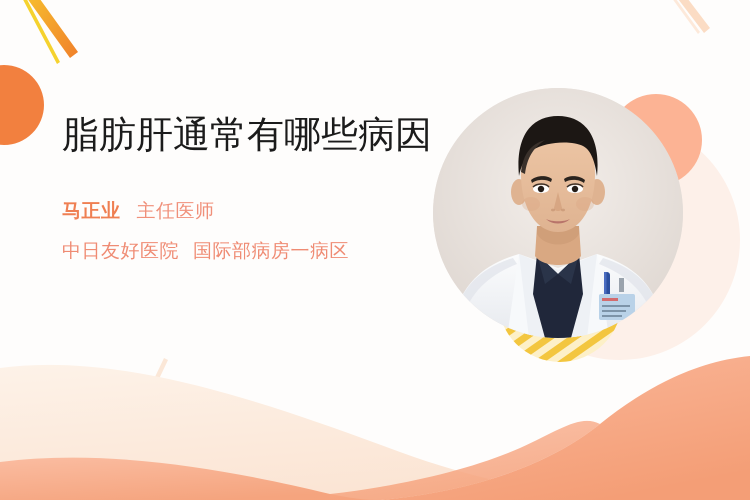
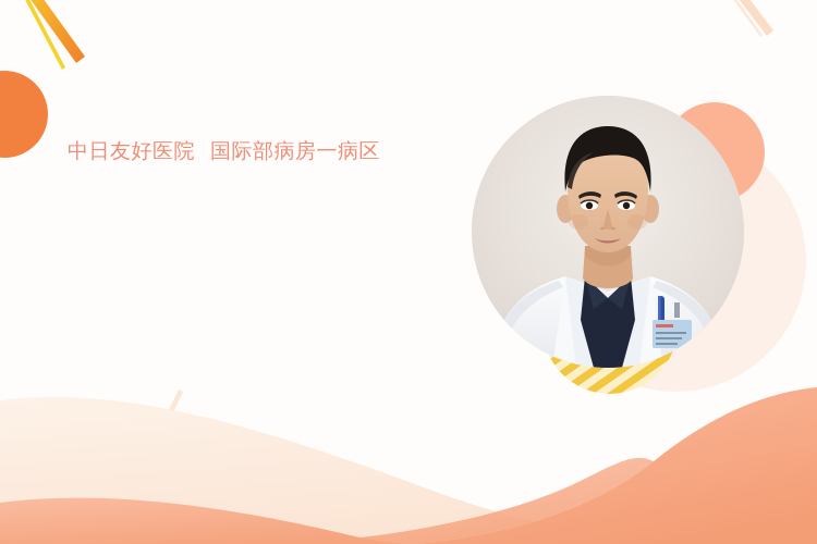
- 脂肪肝通常有哪些病因
- 马正业
- 主任医师
  中日友好医院 国际部病房一病区
